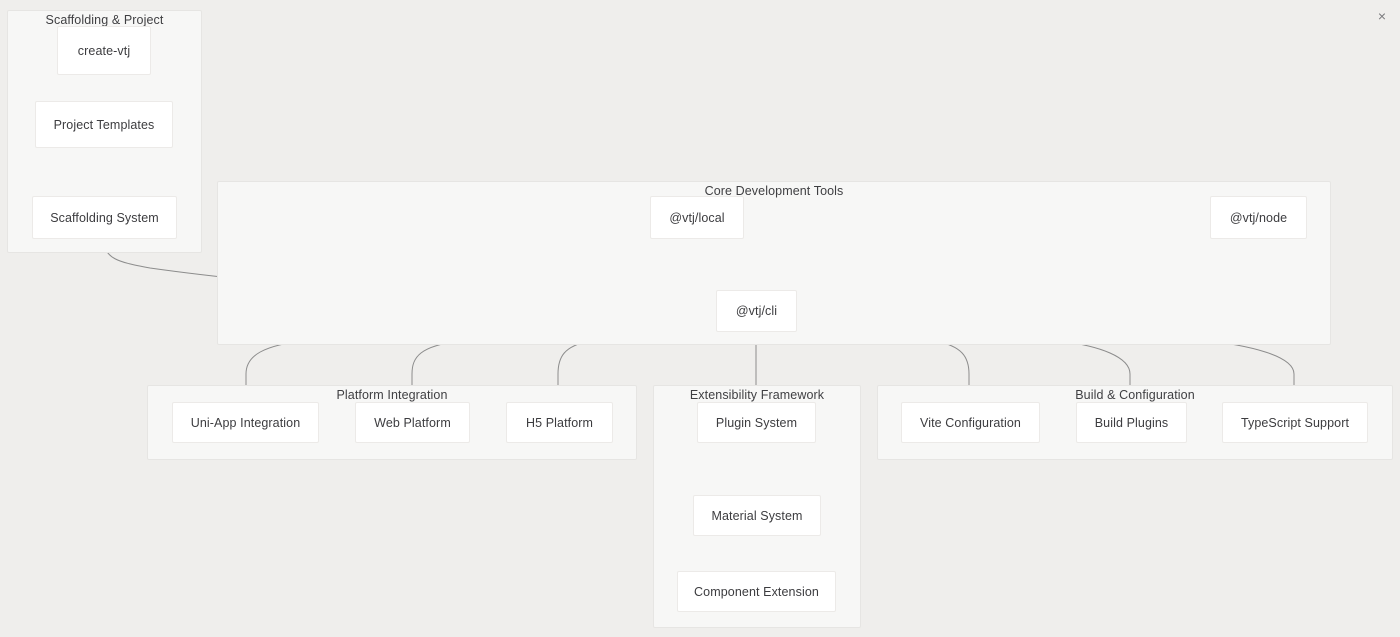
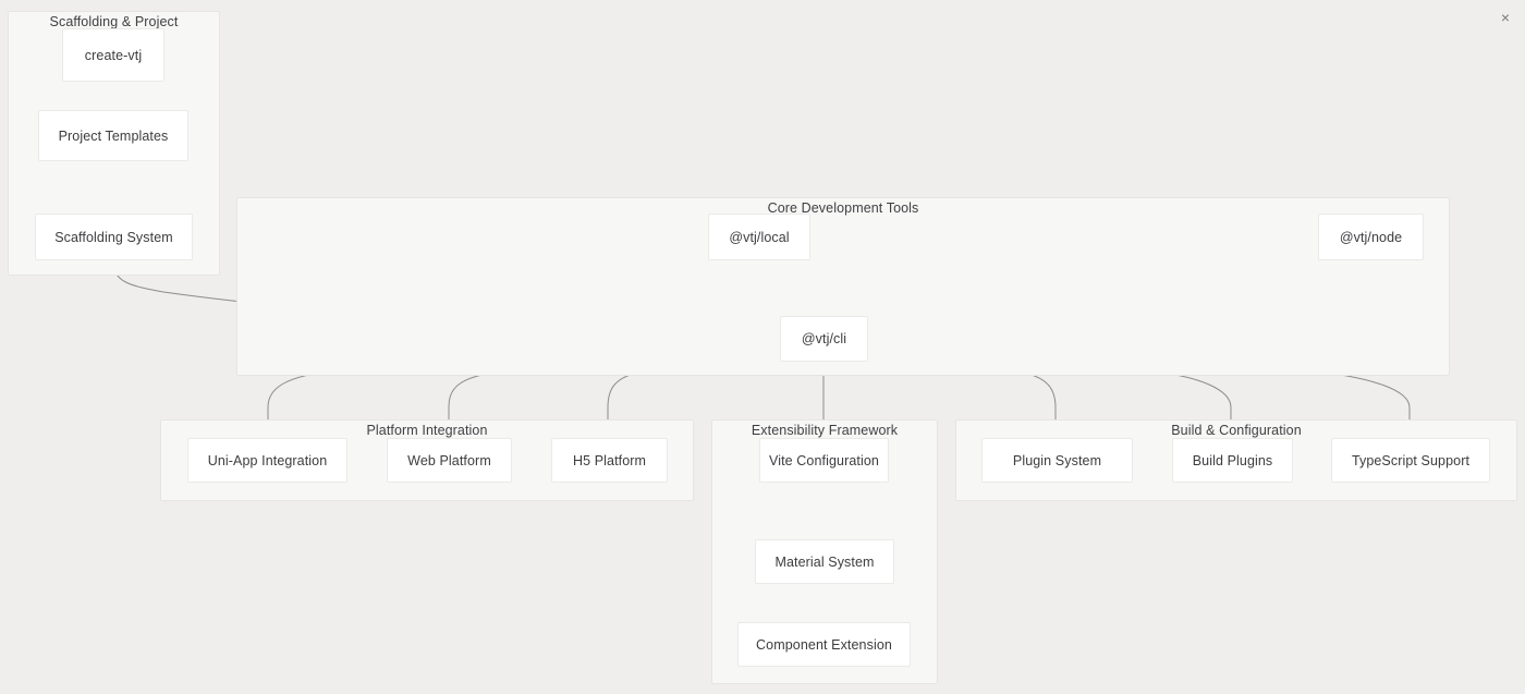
  Scaffolding & Project
  Core Development Tools
  Platform Integration
  Extensibility Framework
  Build & Configuration
  create-vtj
  Project Templates
  Scaffolding System
  @vtj/local
  @vtj/node
  @vtj/cli
  Uni-App Integration
  Web Platform
  H5 Platform
- Plugin System
+ Vite Configuration
  Material System
  Component Extension
- Vite Configuration
+ Plugin System
  Build Plugins
  TypeScript Support
  ×
